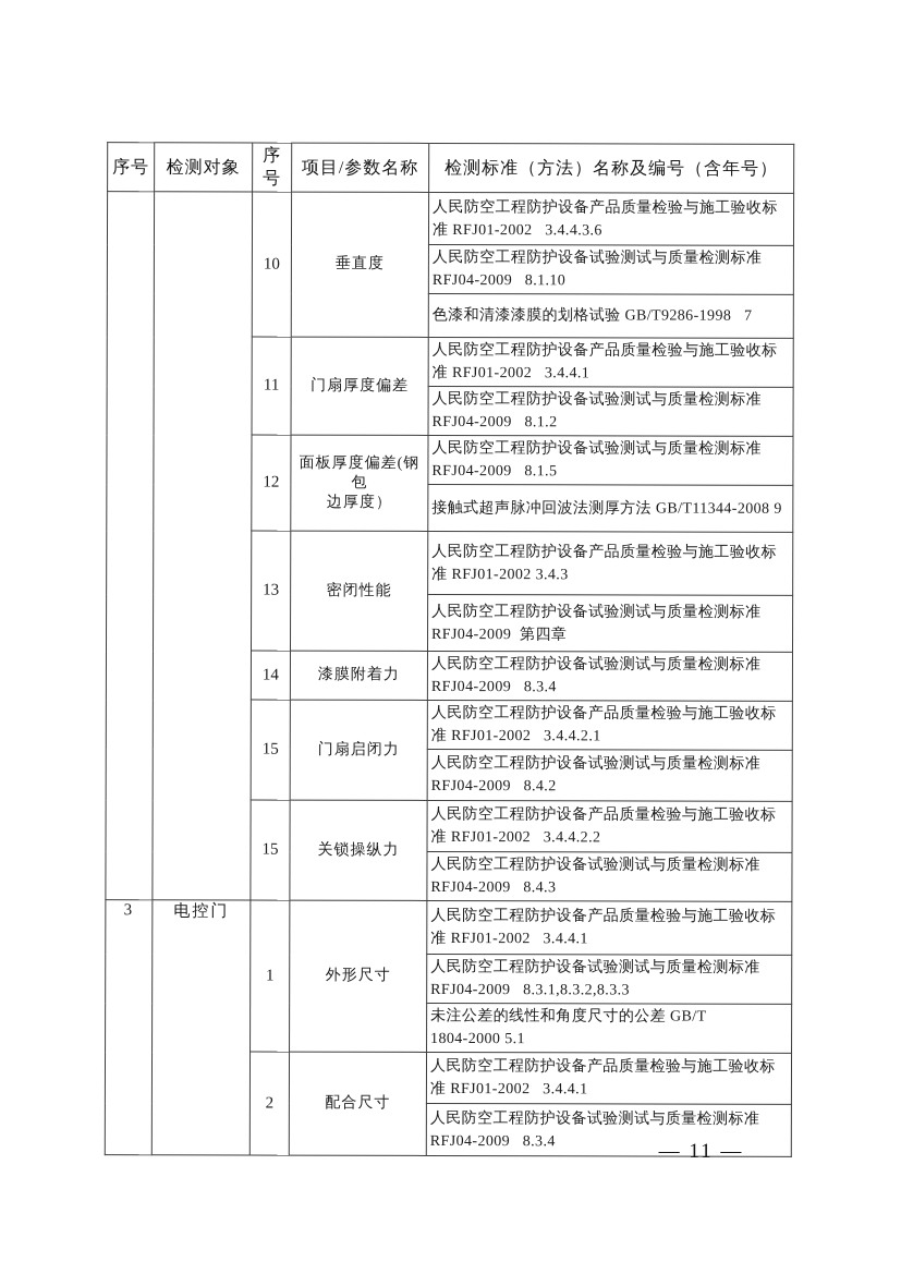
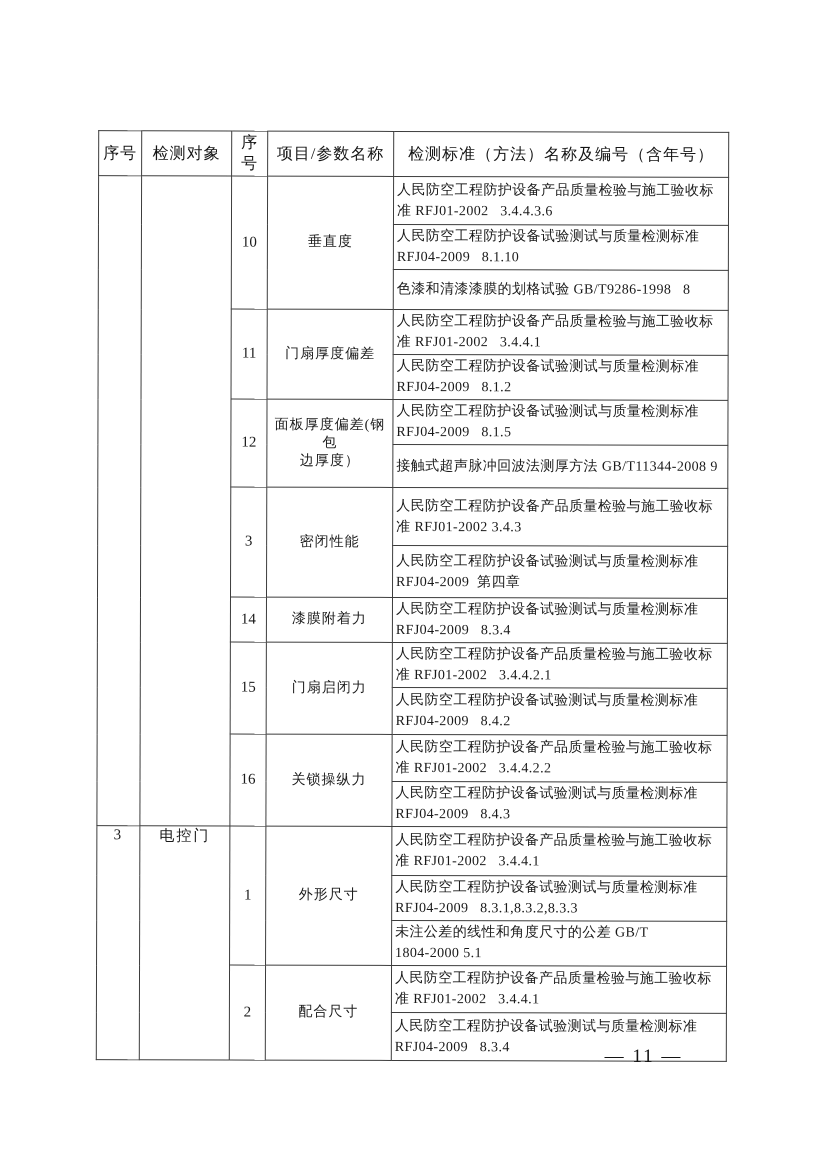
  序号	检测对象	序号	项目/参数名称	检测标准（方法）名称及编号（含年号）
  		10	垂直度	人民防空工程防护设备产品质量检验与施工验收标 准 RFJ01-2002 3.4.4.3.6
  人民防空工程防护设备试验测试与质量检测标准 RFJ04-2009 8.1.10
- 色漆和清漆漆膜的划格试验 GB/T9286-1998 7
+ 色漆和清漆漆膜的划格试验 GB/T9286-1998 8
  11	门扇厚度偏差	人民防空工程防护设备产品质量检验与施工验收标 准 RFJ01-2002 3.4.4.1
  人民防空工程防护设备试验测试与质量检测标准 RFJ04-2009 8.1.2
  12	面板厚度偏差(钢包 边厚度）	人民防空工程防护设备试验测试与质量检测标准 RFJ04-2009 8.1.5
  接触式超声脉冲回波法测厚方法 GB/T11344-2008 9
- 13	密闭性能	人民防空工程防护设备产品质量检验与施工验收标 准 RFJ01-2002 3.4.3
+ 3	密闭性能	人民防空工程防护设备产品质量检验与施工验收标 准 RFJ01-2002 3.4.3
  人民防空工程防护设备试验测试与质量检测标准 RFJ04-2009 第四章
  14	漆膜附着力	人民防空工程防护设备试验测试与质量检测标准 RFJ04-2009 8.3.4
  15	门扇启闭力	人民防空工程防护设备产品质量检验与施工验收标 准 RFJ01-2002 3.4.4.2.1
  人民防空工程防护设备试验测试与质量检测标准 RFJ04-2009 8.4.2
- 15	关锁操纵力	人民防空工程防护设备产品质量检验与施工验收标 准 RFJ01-2002 3.4.4.2.2
+ 16	关锁操纵力	人民防空工程防护设备产品质量检验与施工验收标 准 RFJ01-2002 3.4.4.2.2
  人民防空工程防护设备试验测试与质量检测标准 RFJ04-2009 8.4.3
  3	电控门	1	外形尺寸	人民防空工程防护设备产品质量检验与施工验收标 准 RFJ01-2002 3.4.4.1
  人民防空工程防护设备试验测试与质量检测标准 RFJ04-2009 8.3.1,8.3.2,8.3.3
  未注公差的线性和角度尺寸的公差 GB/T 1804-2000 5.1
  2	配合尺寸	人民防空工程防护设备产品质量检验与施工验收标 准 RFJ01-2002 3.4.4.1
  人民防空工程防护设备试验测试与质量检测标准 RFJ04-2009 8.3.4
  — 11 —
